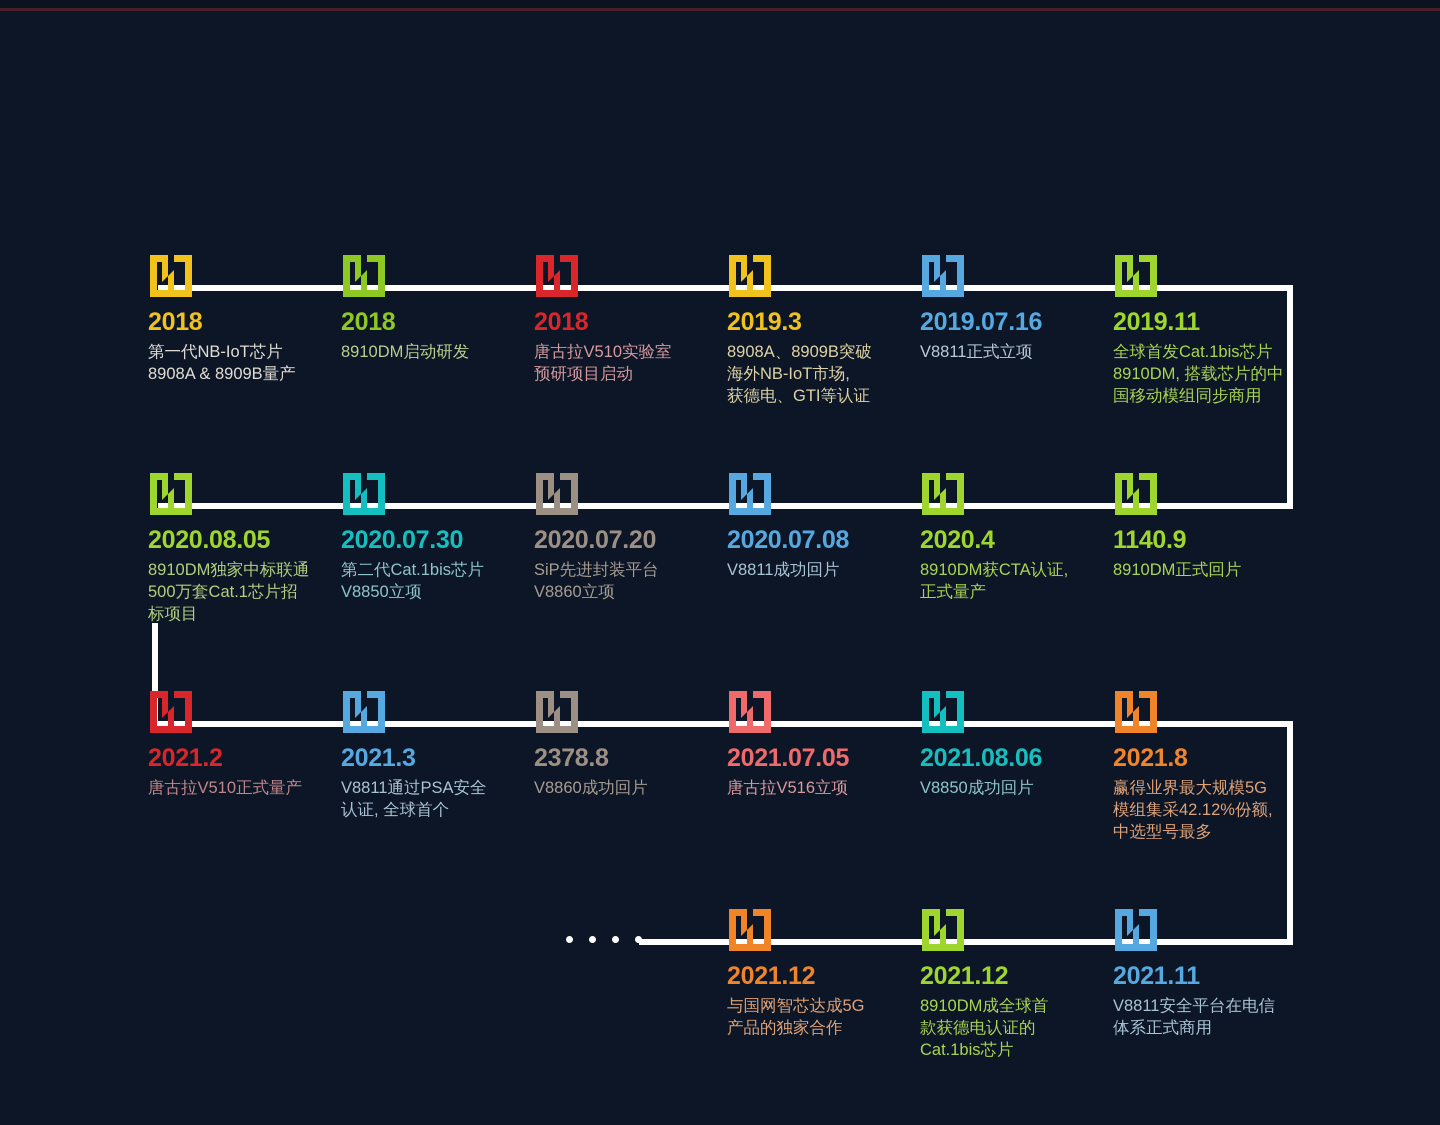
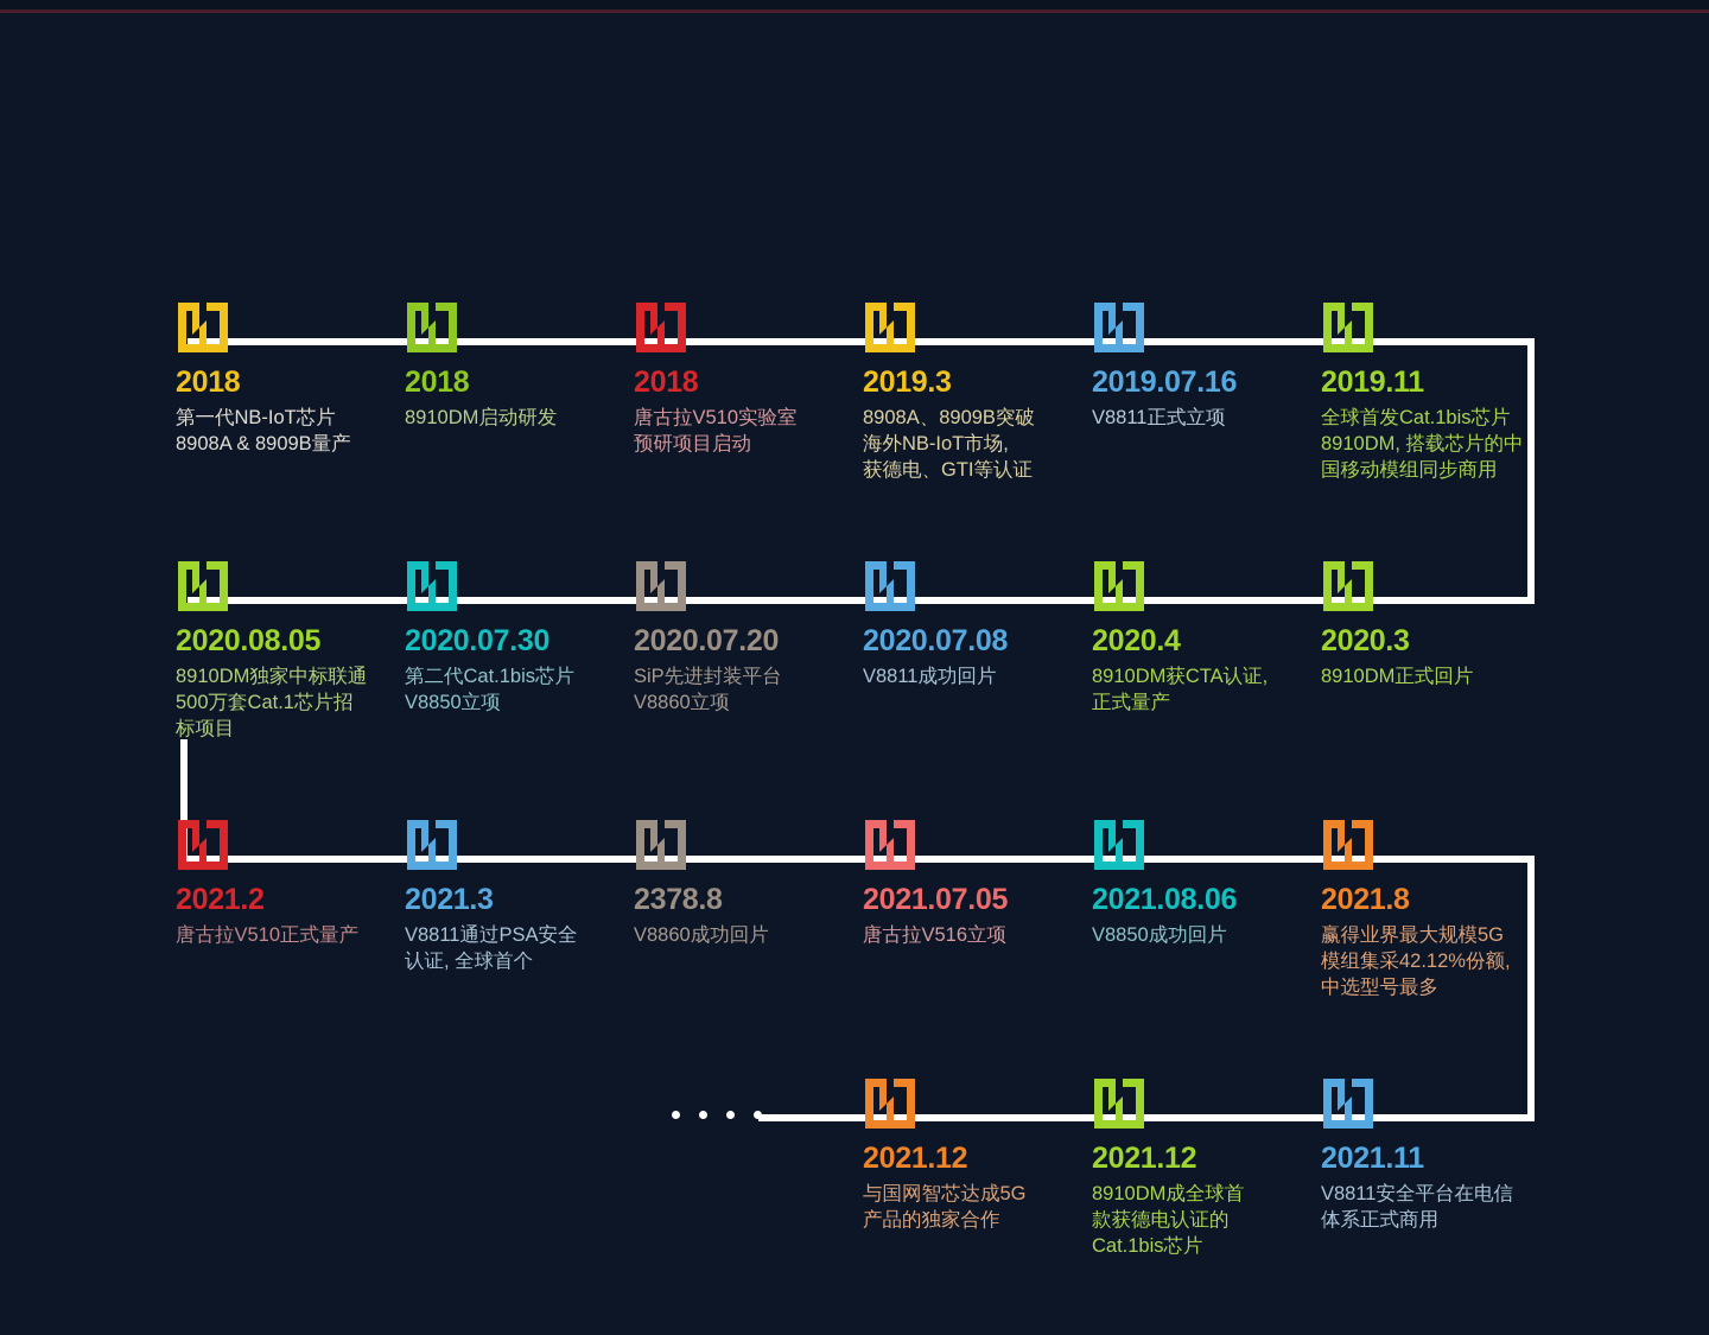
  2018
  第一代NB-IoT芯片
  8908A & 8909B量产
  2018
  8910DM启动研发
  2018
  唐古拉V510实验室
  预研项目启动
  2019.3
  8908A、8909B突破
  海外NB-IoT市场,
  获德电、GTI等认证
  2019.07.16
  V8811正式立项
  2019.11
  全球首发Cat.1bis芯片
  8910DM, 搭载芯片的中
  国移动模组同步商用
  2020.08.05
  8910DM独家中标联通
  500万套Cat.1芯片招
  标项目
  2020.07.30
  第二代Cat.1bis芯片
  V8850立项
  2020.07.20
  SiP先进封装平台
  V8860立项
  2020.07.08
  V8811成功回片
  2020.4
  8910DM获CTA认证,
  正式量产
- 1140.9
+ 2020.3
  8910DM正式回片
  2021.2
  唐古拉V510正式量产
  2021.3
  V8811通过PSA安全
  认证, 全球首个
  2378.8
  V8860成功回片
  2021.07.05
  唐古拉V516立项
  2021.08.06
  V8850成功回片
  2021.8
  赢得业界最大规模5G
  模组集采42.12%份额,
  中选型号最多
  2021.12
  与国网智芯达成5G
  产品的独家合作
  2021.12
  8910DM成全球首
  款获德电认证的
  Cat.1bis芯片
  2021.11
  V8811安全平台在电信
  体系正式商用
